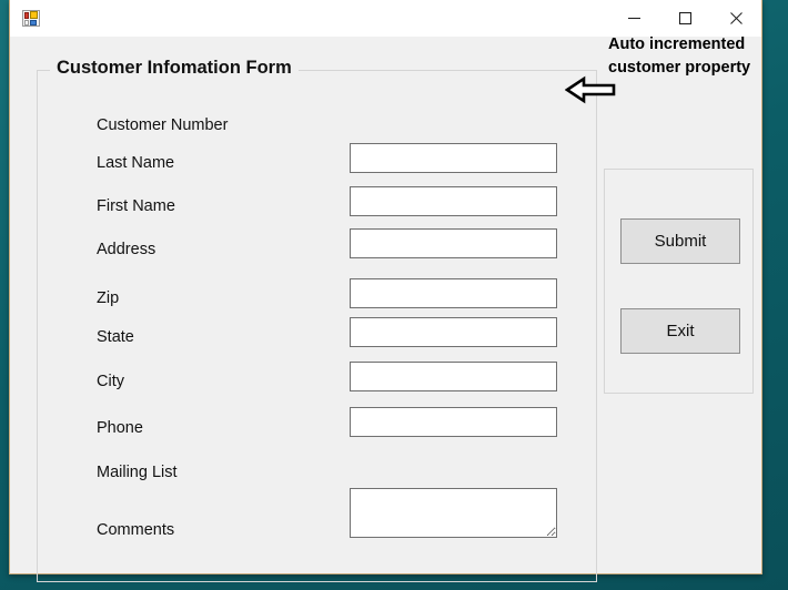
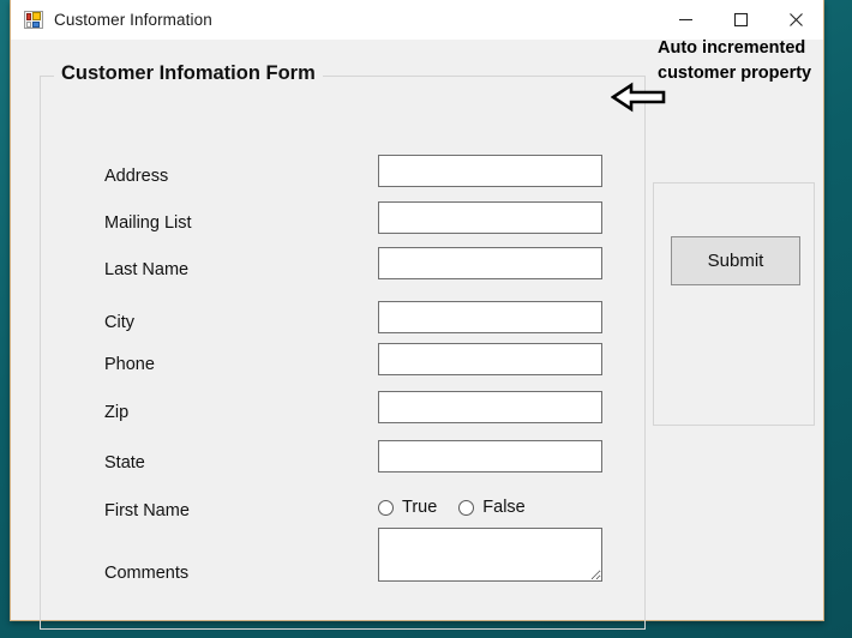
+ Customer Information
  Customer Infomation Form
- Customer Number
- Last Name
+ Address
- First Name
+ Mailing List
- Address
+ Last Name
- Zip
+ City
- State
+ Phone
- City
+ Zip
- Phone
+ State
- Mailing List
+ First Name
  Comments
+ True
+ False
  Submit
- Exit
  Auto incremented
  customer property
